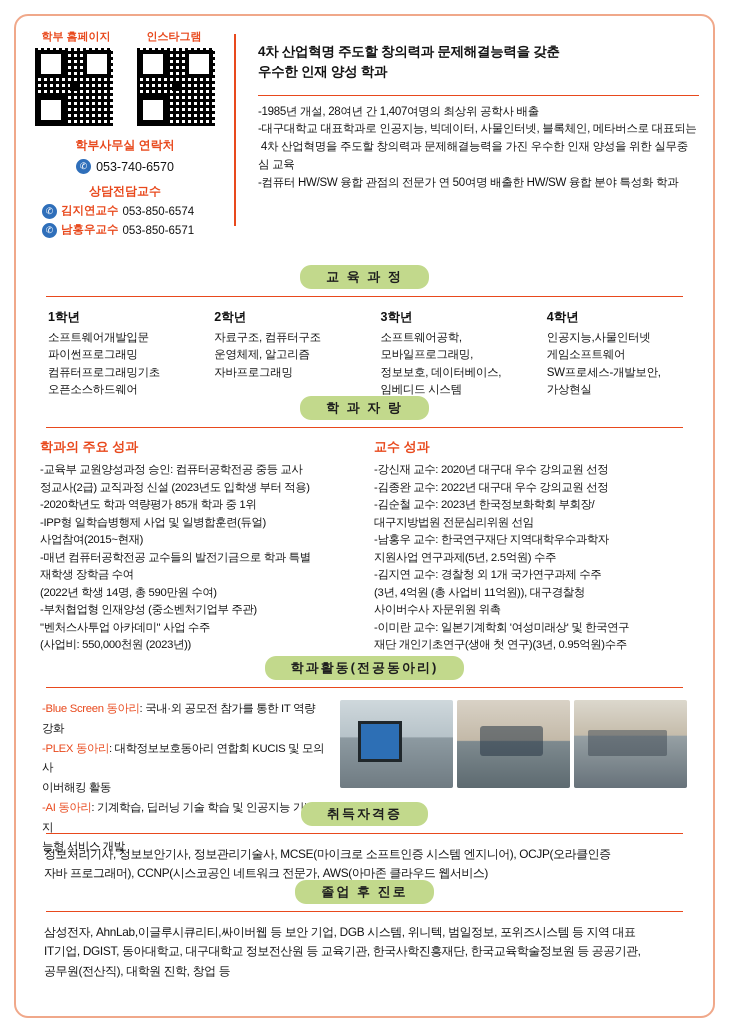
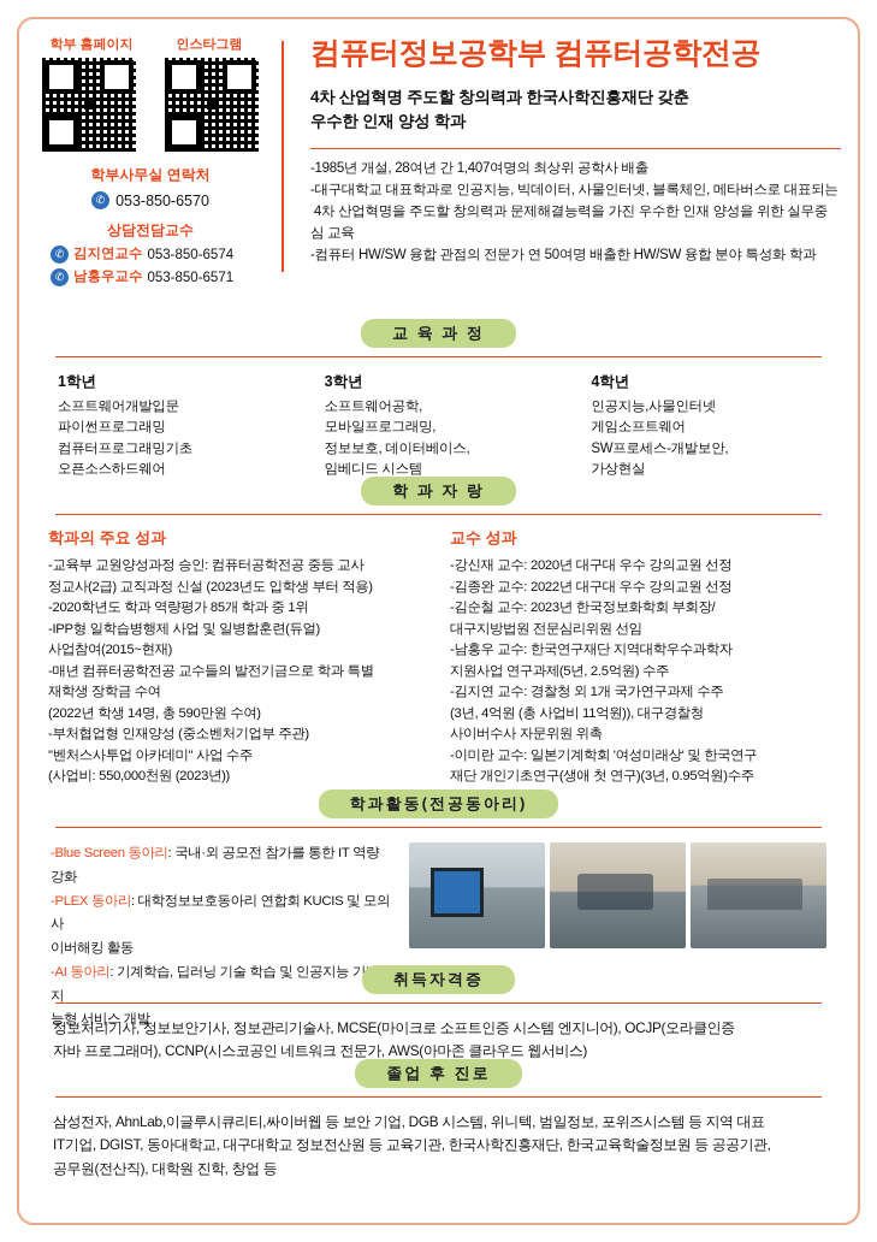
  학부 홈페이지
  인스타그램
  학부사무실 연락처
  ✆
- 053-740-6570
+ 053-850-6570
  상담전담교수
  ✆
  김지연교수
  053-850-6574
  ✆
  남홍우교수
  053-850-6571
+ 컴퓨터정보공학부 컴퓨터공학전공
- 4차 산업혁명 주도할 창의력과 문제해결능력을 갖춘
+ 4차 산업혁명 주도할 창의력과 한국사학진흥재단 갖춘
  우수한 인재 양성 학과
  -1985년 개설, 28여년 간 1,407여명의 최상위 공학사 배출
  -대구대학교 대표학과로 인공지능, 빅데이터, 사물인터넷, 블록체인, 메타버스로 대표되는
  4차 산업혁명을 주도할 창의력과 문제해결능력을 가진 우수한 인재 양성을 위한 실무중심 교육
  -컴퓨터 HW/SW 융합 관점의 전문가 연 50여명 배출한 HW/SW 융합 분야 특성화 학과
  교 육 과 정
  1학년
  소프트웨어개발입문
  파이썬프로그래밍
  컴퓨터프로그래밍기초
  오픈소스하드웨어
- 2학년
- 자료구조, 컴퓨터구조
- 운영체제, 알고리즘
- 자바프로그래밍
  3학년
  소프트웨어공학,
  모바일프로그래밍,
  정보보호, 데이터베이스,
  임베디드 시스템
  4학년
  인공지능,사물인터넷
  게임소프트웨어
  SW프로세스-개발보안,
  가상현실
  학 과 자 랑
  학과의 주요 성과
  -교육부 교원양성과정 승인: 컴퓨터공학전공 중등 교사
  정교사(2급) 교직과정 신설 (2023년도 입학생 부터 적용)
  -2020학년도 학과 역량평가 85개 학과 중 1위
  -IPP형 일학습병행제 사업 및 일병합훈련(듀얼)
  사업참여(2015~현재)
  -매년 컴퓨터공학전공 교수들의 발전기금으로 학과 특별
  재학생 장학금 수여
  (2022년 학생 14명, 총 590만원 수여)
  -부처협업형 인재양성 (중소벤처기업부 주관)
  "벤처스사투업 아카데미" 사업 수주
  (사업비: 550,000천원 (2023년))
  교수 성과
  -강신재 교수: 2020년 대구대 우수 강의교원 선정
  -김종완 교수: 2022년 대구대 우수 강의교원 선정
  -김순철 교수: 2023년 한국정보화학회 부회장/
  대구지방법원 전문심리위원 선임
  -남홍우 교수: 한국연구재단 지역대학우수과학자
  지원사업 연구과제(5년, 2.5억원) 수주
  -김지연 교수: 경찰청 외 1개 국가연구과제 수주
  (3년, 4억원 (총 사업비 11억원)), 대구경찰청
  사이버수사 자문위원 위촉
  -이미란 교수: 일본기계학회 '여성미래상' 및 한국연구
  재단 개인기초연구(생애 첫 연구)(3년, 0.95억원)수주
  학과활동(전공동아리)
  -Blue Screen 동아리: 국내·외 공모전 참가를 통한 IT 역량 강화
  -PLEX 동아리: 대학정보보호동아리 연합회 KUCIS 및 모의 사
  이버해킹 활동
  -AI 동아리: 기계학습, 딥러닝 기술 학습 및 인공지능 기 지
  능형 서비스 개발
  취득자격증
  정보처리기사, 정보보안기사, 정보관리기술사, MCSE(마이크로 소프트인증 시스템 엔지니어), OCJP(오라클인증
  자바 프로그래머), CCNP(시스코공인 네트워크 전문가, AWS(아마존 클라우드 웹서비스)
  졸업 후 진로
  삼성전자, AhnLab,이글루시큐리티,싸이버웹 등 보안 기업, DGB 시스템, 위니텍, 범일정보, 포위즈시스템 등 지역 대표
  IT기업, DGIST, 동아대학교, 대구대학교 정보전산원 등 교육기관, 한국사학진흥재단, 한국교육학술정보원 등 공공기관,
  공무원(전산직), 대학원 진학, 창업 등
